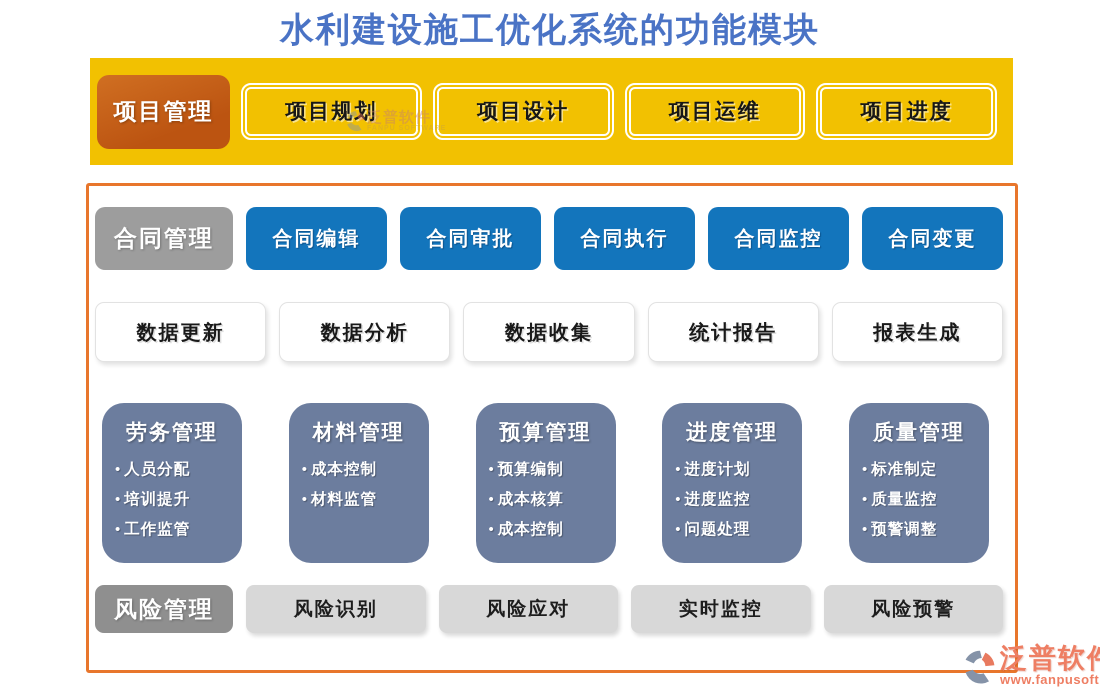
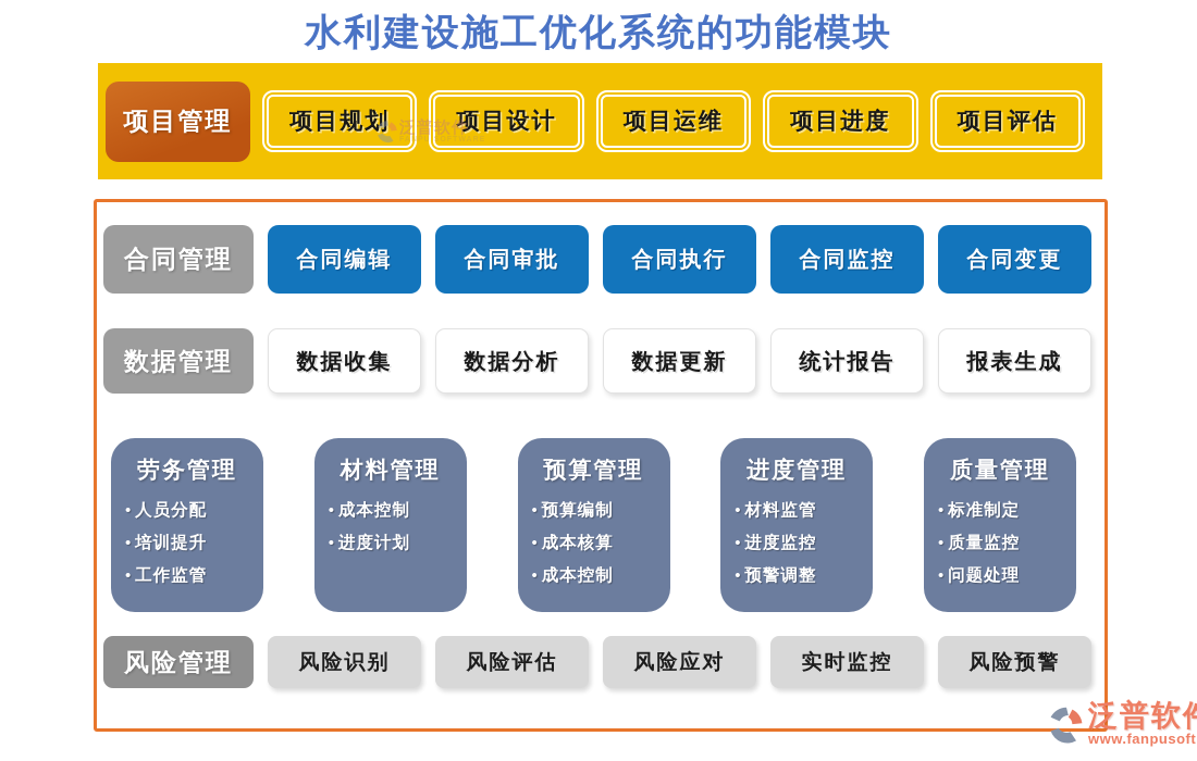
  水利建设施工优化系统的功能模块
  项目管理
  项目规划
  项目设计
  项目运维
  项目进度
+ 项目评估
  泛普软件
  合同管理
  合同编辑
  合同审批
  合同执行
  合同监控
  合同变更
+ 数据管理
- 数据更新
+ 数据收集
  数据分析
- 数据收集
+ 数据更新
  统计报告
  报表生成
  劳务管理
  人员分配
  培训提升
  工作监管
  材料管理
  成本控制
- 材料监管
+ 进度计划
  预算管理
  预算编制
  成本核算
  成本控制
  进度管理
- 进度计划
+ 材料监管
  进度监控
- 问题处理
+ 预警调整
  质量管理
  标准制定
  质量监控
- 预警调整
+ 问题处理
  风险管理
  风险识别
+ 风险评估
  风险应对
  实时监控
  风险预警
  泛普软
  www.fanpusoft
